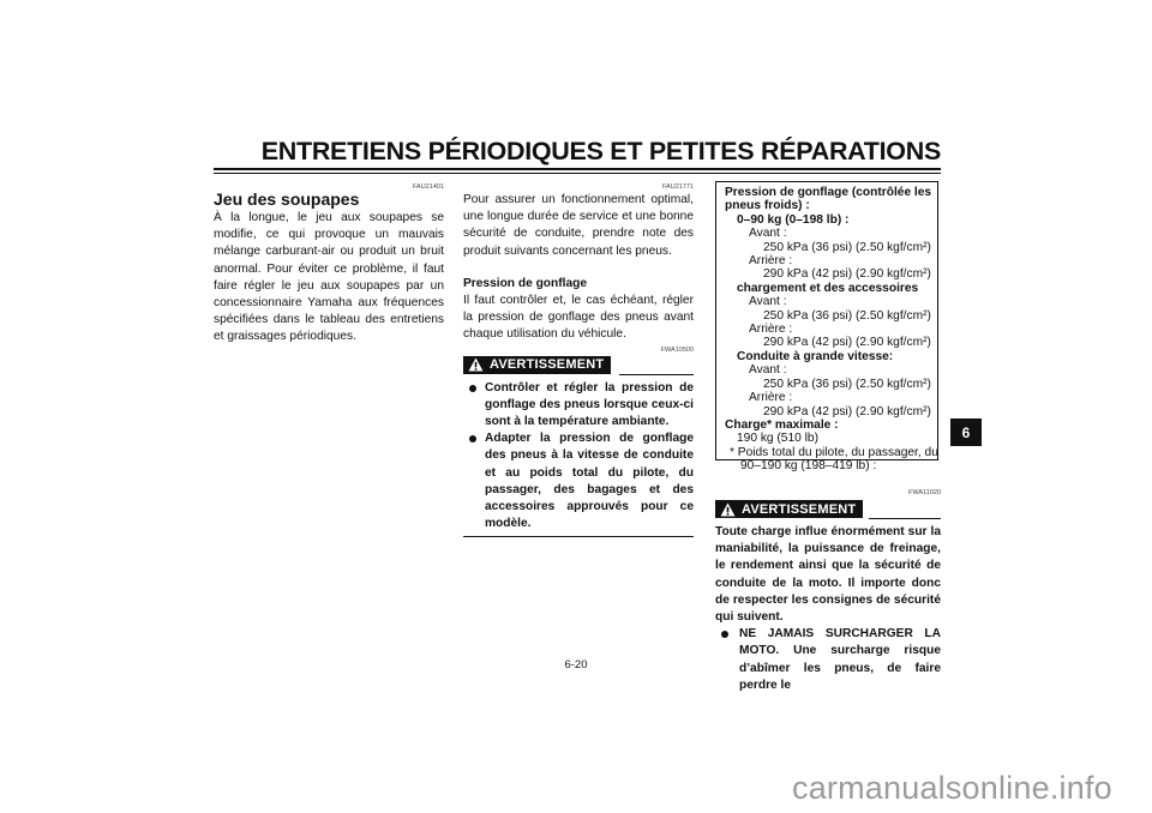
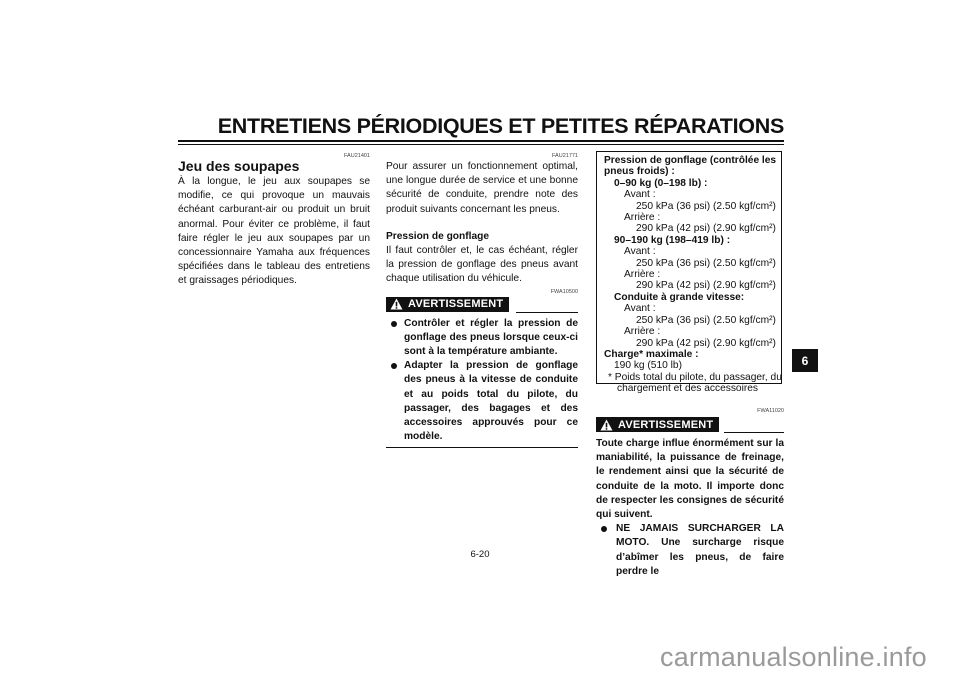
  ENTRETIENS PÉRIODIQUES ET PETITES RÉPARATIONS
  Jeu des soupapes
- À la longue, le jeu aux soupapes se modifie, ce qui provoque un mauvais mélange carburant-air ou produit un bruit anormal. Pour éviter ce problème, il faut faire régler le jeu aux soupapes par un concessionnaire Yamaha aux fréquences spécifiées dans le tableau des entretiens et graissages périodiques.
+ À la longue, le jeu aux soupapes se modifie, ce qui provoque un mauvais échéant carburant-air ou produit un bruit anormal. Pour éviter ce problème, il faut faire régler le jeu aux soupapes par un concessionnaire Yamaha aux fréquences spécifiées dans le tableau des entretiens et graissages périodiques.
  Pour assurer un fonctionnement optimal, une longue durée de service et une bonne sécurité de conduite, prendre note des produit suivants concernant les pneus.
  Pression de gonflage
  Il faut contrôler et, le cas échéant, régler la pression de gonflage des pneus avant chaque utilisation du véhicule.
  AVERTISSEMENT
  Contrôler et régler la pression de gonflage des pneus lorsque ceux-ci sont à la température ambiante.
  Adapter la pression de gonflage des pneus à la vitesse de conduite et au poids total du pilote, du passager, des bagages et des accessoires approuvés pour ce modèle.
  Pression de gonflage (contrôlée les
  pneus froids) :
  0–90 kg (0–198 lb) :
  Avant :
  250 kPa (36 psi) (2.50 kgf/cm²)
  Arrière :
  290 kPa (42 psi) (2.90 kgf/cm²)
- chargement et des accessoires
+ 90–190 kg (198–419 lb) :
  Avant :
  250 kPa (36 psi) (2.50 kgf/cm²)
  Arrière :
  290 kPa (42 psi) (2.90 kgf/cm²)
  Conduite à grande vitesse:
  Avant :
  250 kPa (36 psi) (2.50 kgf/cm²)
  Arrière :
  290 kPa (42 psi) (2.90 kgf/cm²)
  Charge* maximale :
  190 kg (510 lb)
  * Poids total du pilote, du passager, du
- 90–190 kg (198–419 lb) :
+ chargement et des accessoires
  AVERTISSEMENT
  Toute charge influe énormément sur la maniabilité, la puissance de freinage, le rendement ainsi que la sécurité de conduite de la moto. Il importe donc de respecter les consignes de sécurité qui suivent.
  NE JAMAIS SURCHARGER LA MOTO. Une surcharge risque d’abîmer les pneus, de faire perdre le
  6
  6-20
  carmanualsonline.info
